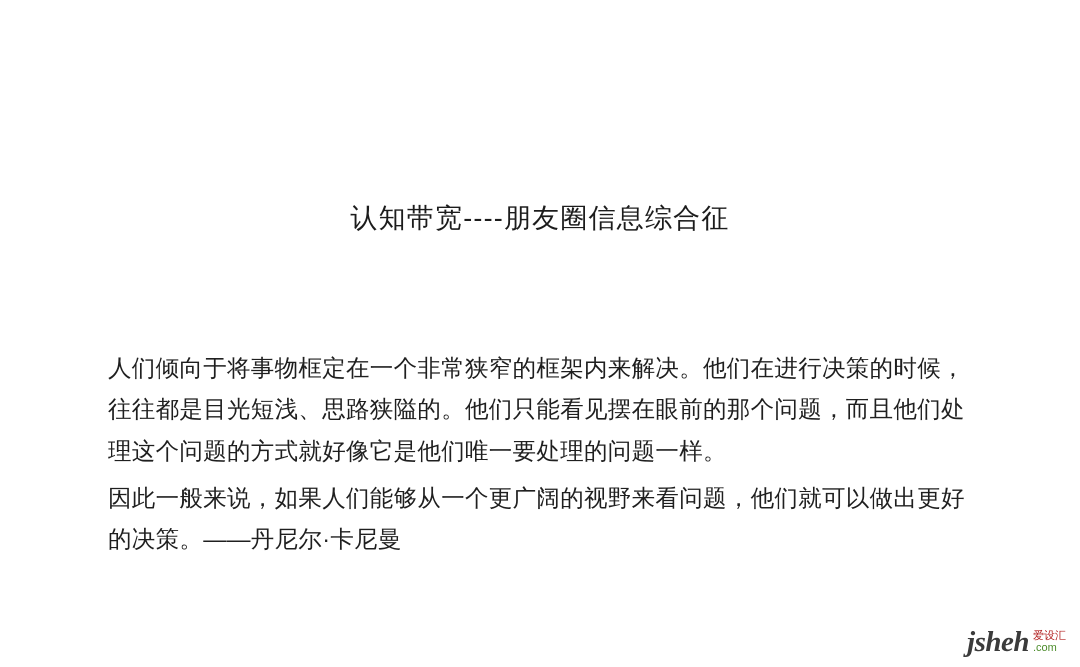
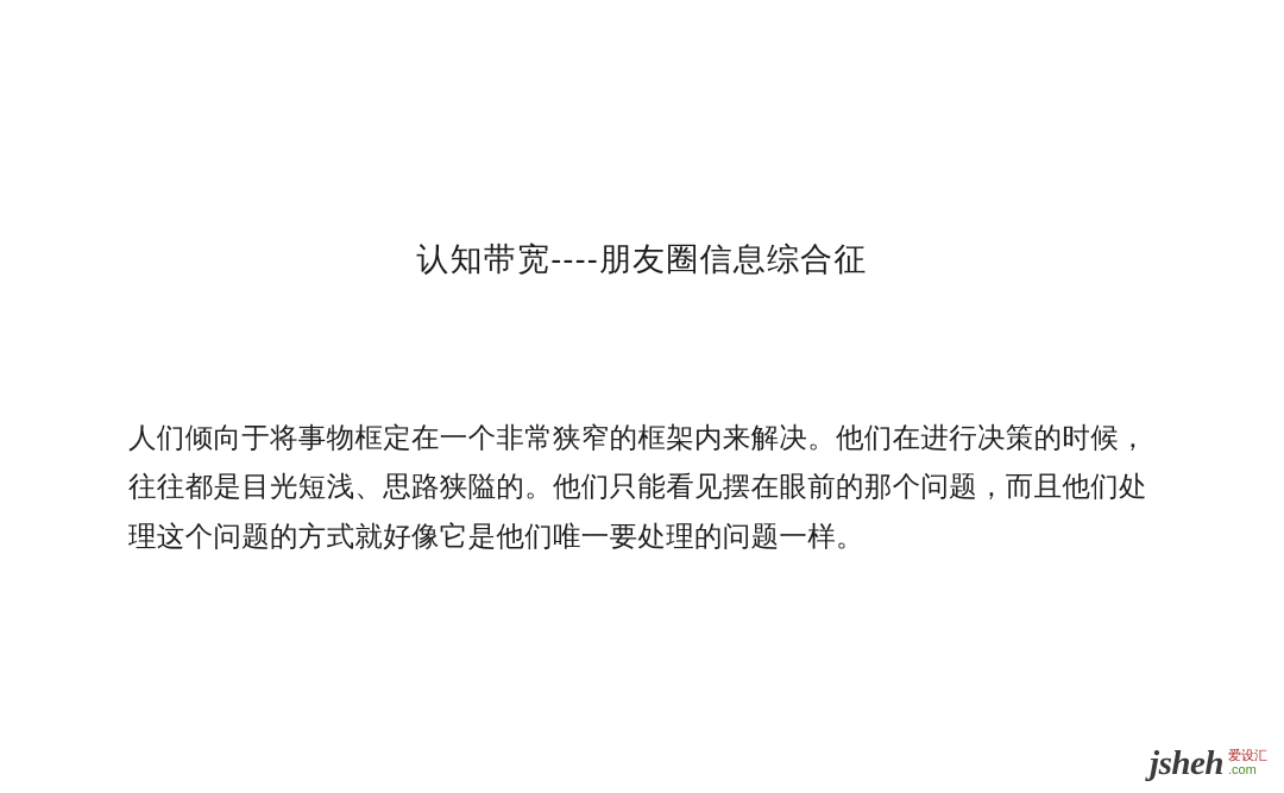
  认知带宽----朋友圈信息综合征
  人们倾向于将事物框定在一个非常狭窄的框架内来解决。他们在进行决策的时候，往往都是目光短浅、思路狭隘的。他们只能看见摆在眼前的那个问题，而且他们处理这个问题的方式就好像它是他们唯一要处理的问题一样。
- 因此一般来说，如果人们能够从一个更广阔的视野来看问题，他们就可以做出更好的决策。——丹尼尔·卡尼曼
  jsheh
  爱设汇
  .com
